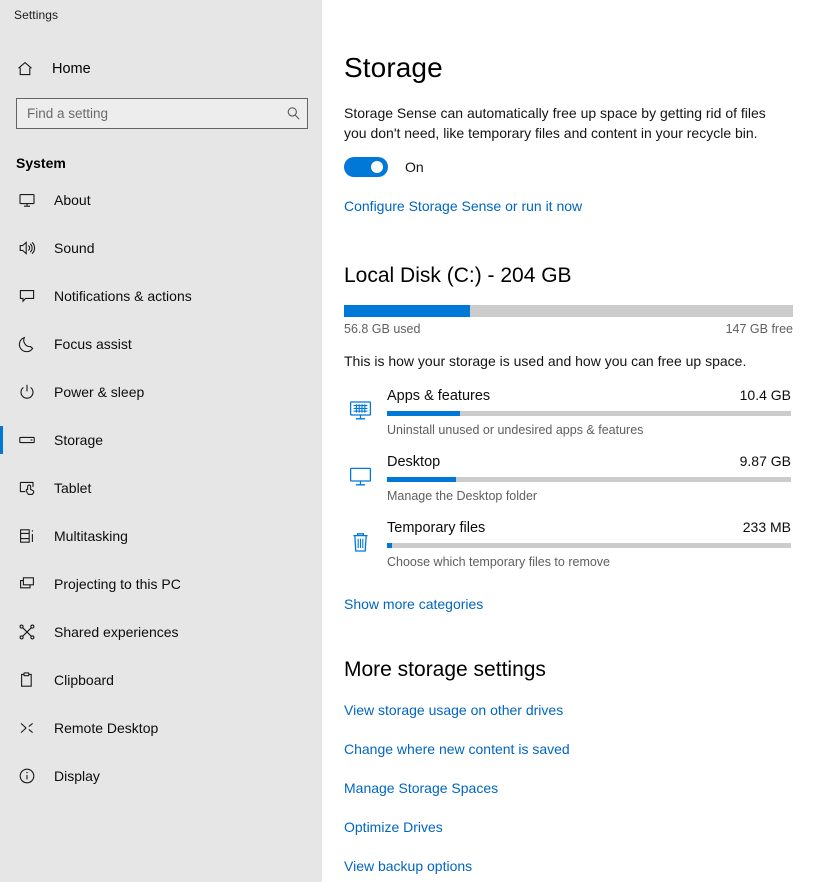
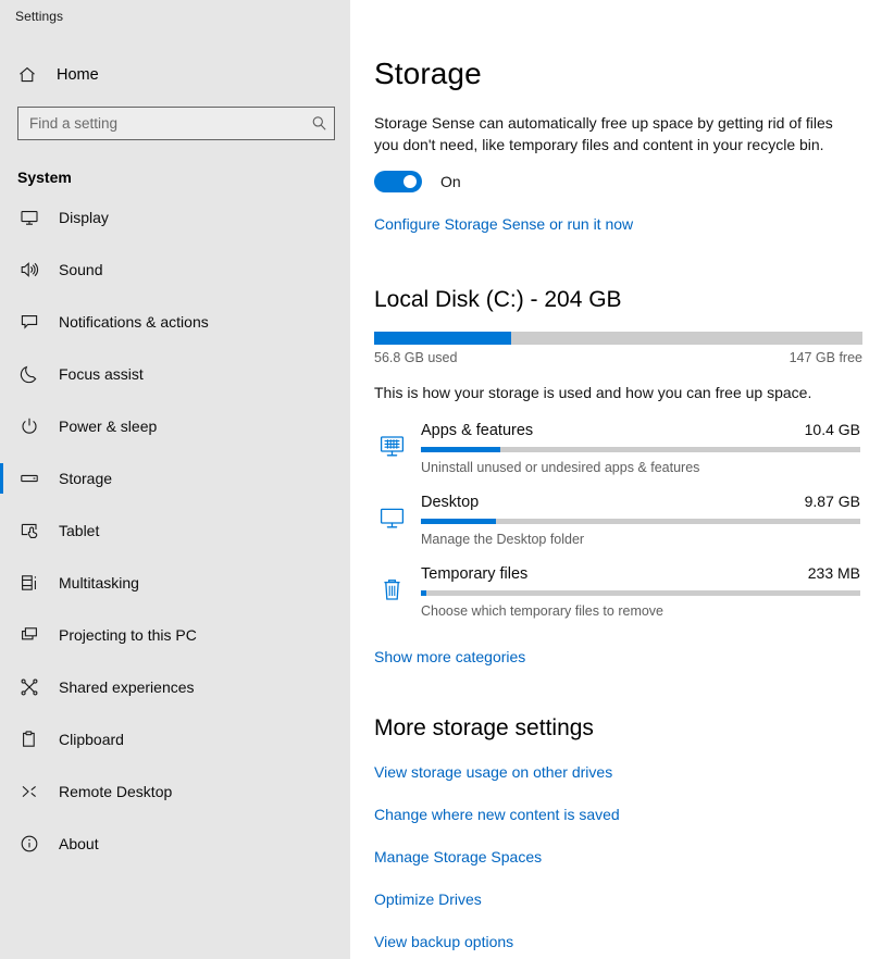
  Settings
  Home
  Find a setting
  System
- About
+ Display
  Sound
  Notifications & actions
  Focus assist
  Power & sleep
  Storage
  Tablet
  Multitasking
  Projecting to this PC
  Shared experiences
  Clipboard
  Remote Desktop
- Display
+ About
  Storage
  Storage Sense can automatically free up space by getting rid of files you don't need, like temporary files and content in your recycle bin.
  On
  Configure Storage Sense or run it now
  Local Disk (C:) - 204 GB
  56.8 GB used
  147 GB free
  This is how your storage is used and how you can free up space.
  Apps & features
  10.4 GB
  Uninstall unused or undesired apps & features
  Desktop
  9.87 GB
  Manage the Desktop folder
  Temporary files
  233 MB
  Choose which temporary files to remove
  Show more categories
  More storage settings
  View storage usage on other drives
  Change where new content is saved
  Manage Storage Spaces
  Optimize Drives
  View backup options
